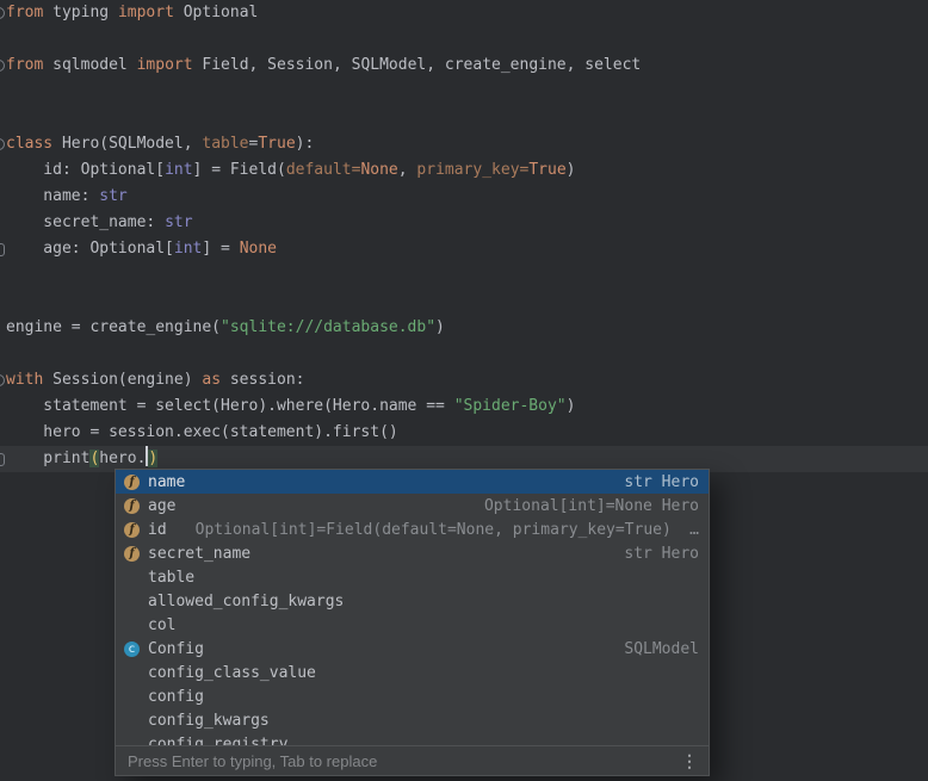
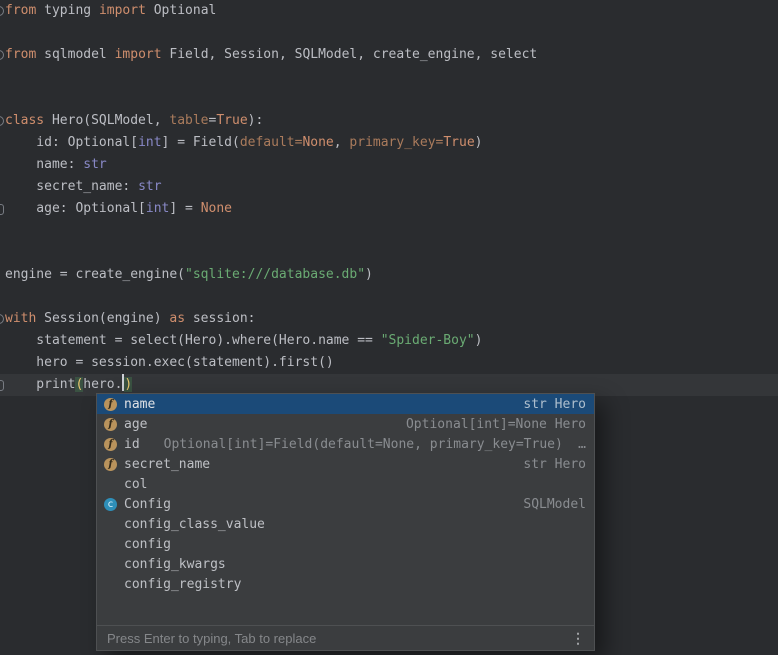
  from typing import Optional
  from sqlmodel import Field, Session, SQLModel, create_engine, select
  class Hero(SQLModel, table=True):
  id: Optional[int] = Field(default=None, primary_key=True)
  name: str
  secret_name: str
  age: Optional[int] = None
  engine = create_engine("sqlite:///database.db")
  with Session(engine) as session:
  statement = select(Hero).where(Hero.name == "Spider-Boy")
  hero = session.exec(statement).first()
  print(hero. )
  f
  name
  str Hero
  f
  age
  Optional[int]=None Hero
  f
  id
  Optional[int]=Field(default=None, primary_key=True)
  …
  f
  secret_name
  str Hero
- table
- allowed_config_kwargs
  col
  c
  Config
  SQLModel
  config_class_value
  config
  config_kwargs
  config_registry
  Press Enter to typing, Tab to replace
  ⋮
